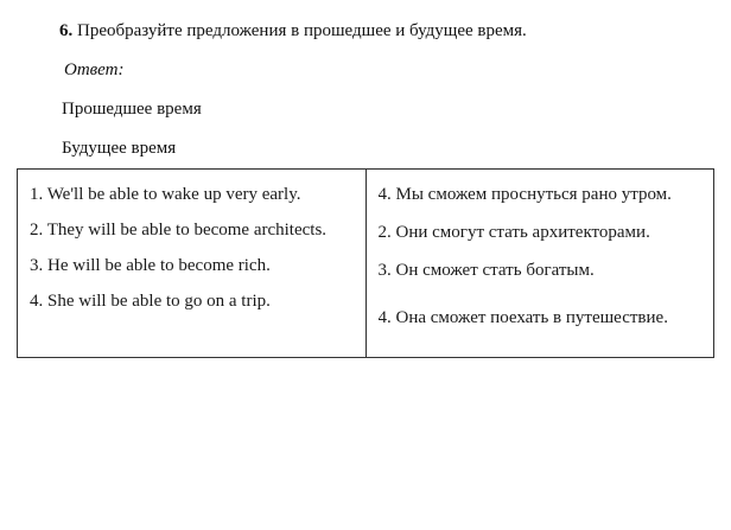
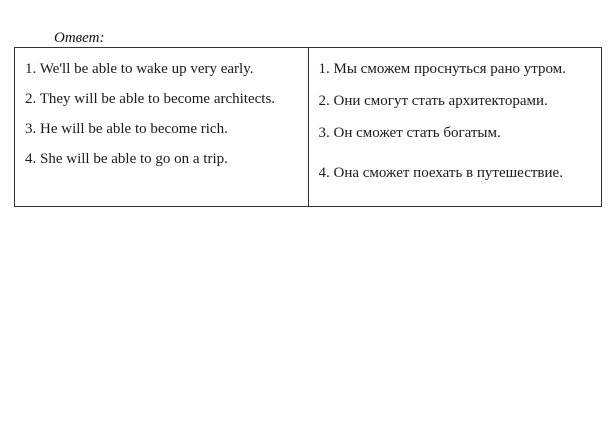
- 6. Преобразуйте предложения в прошедшее и будущее время.
  Ответ:
- Прошедшее время
- Будущее время
- 1. We'll be able to wake up very early. 2. They will be able to become architects. 3. He will be able to become rich. 4. She will be able to go on a trip.	4. Мы сможем проснуться рано утром. 2. Они смогут стать архитекторами. 3. Он сможет стать богатым. 4. Она сможет поехать в путешествие.
+ 1. We'll be able to wake up very early. 2. They will be able to become architects. 3. He will be able to become rich. 4. She will be able to go on a trip.	1. Мы сможем проснуться рано утром. 2. Они смогут стать архитекторами. 3. Он сможет стать богатым. 4. Она сможет поехать в путешествие.
